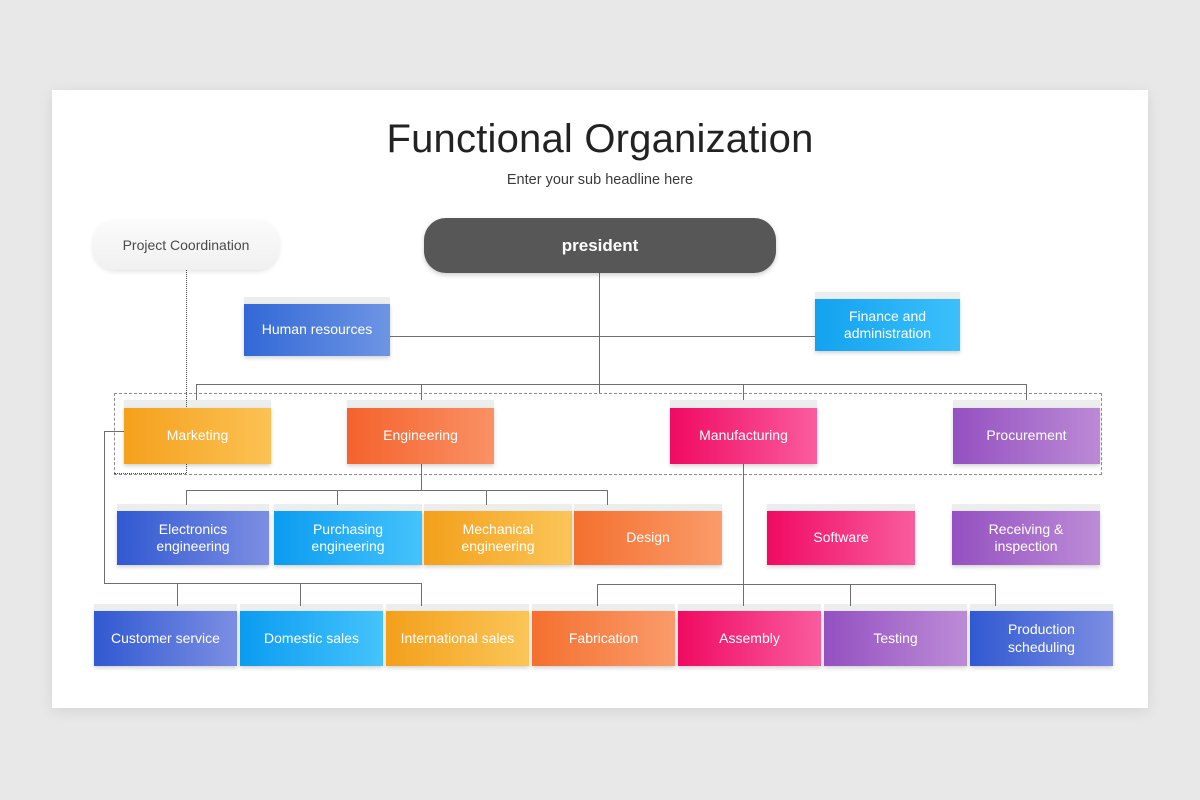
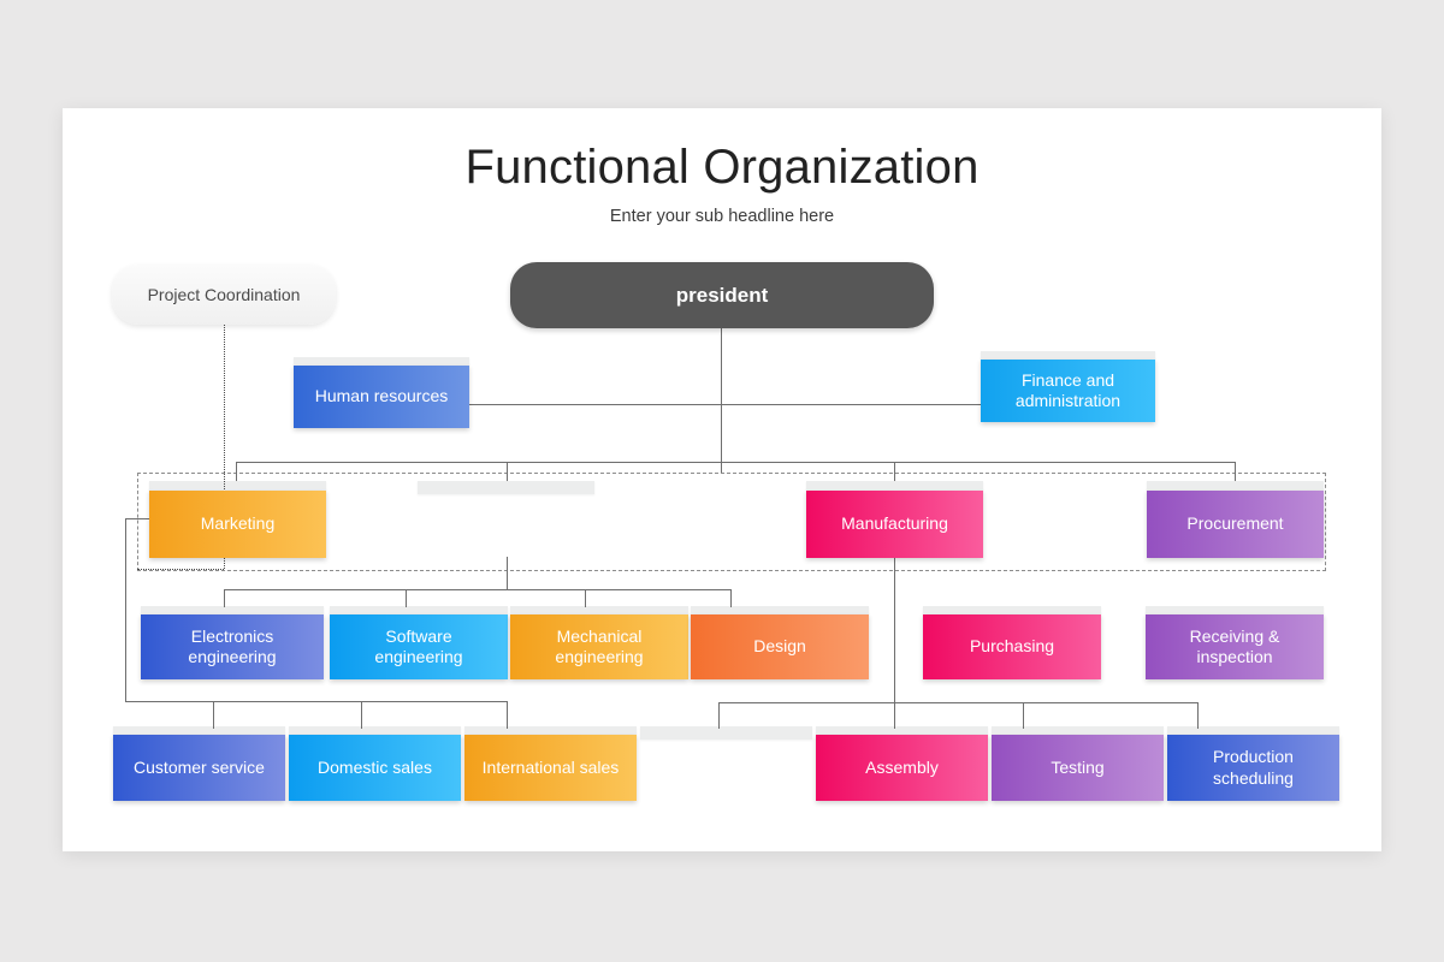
  Functional Organization
  Enter your sub headline here
  Project Coordination
  president
  Human resources
  Finance and
  administration
  Marketing
- Engineering
  Manufacturing
  Procurement
  Electronics
  engineering
- Purchasing
+ Software
  engineering
  Mechanical
  engineering
  Design
- Software
+ Purchasing
  Receiving &
  inspection
  Customer service
  Domestic sales
  International sales
- Fabrication
  Assembly
  Testing
  Production
  scheduling
